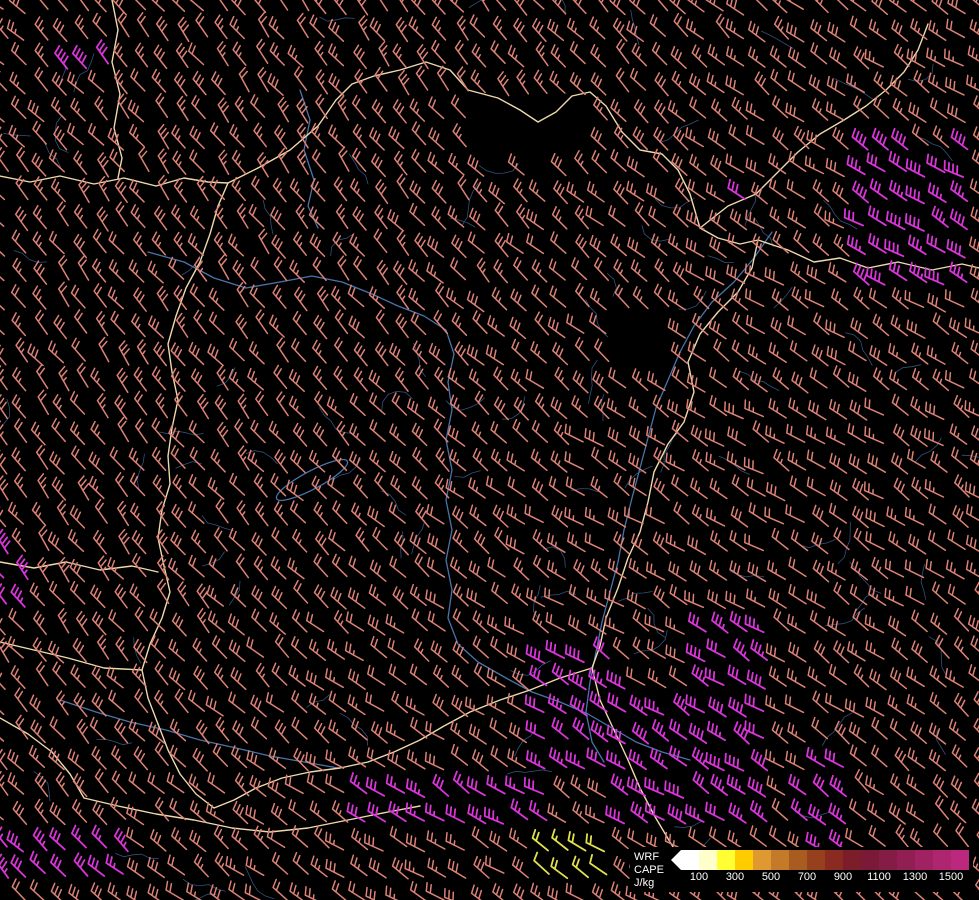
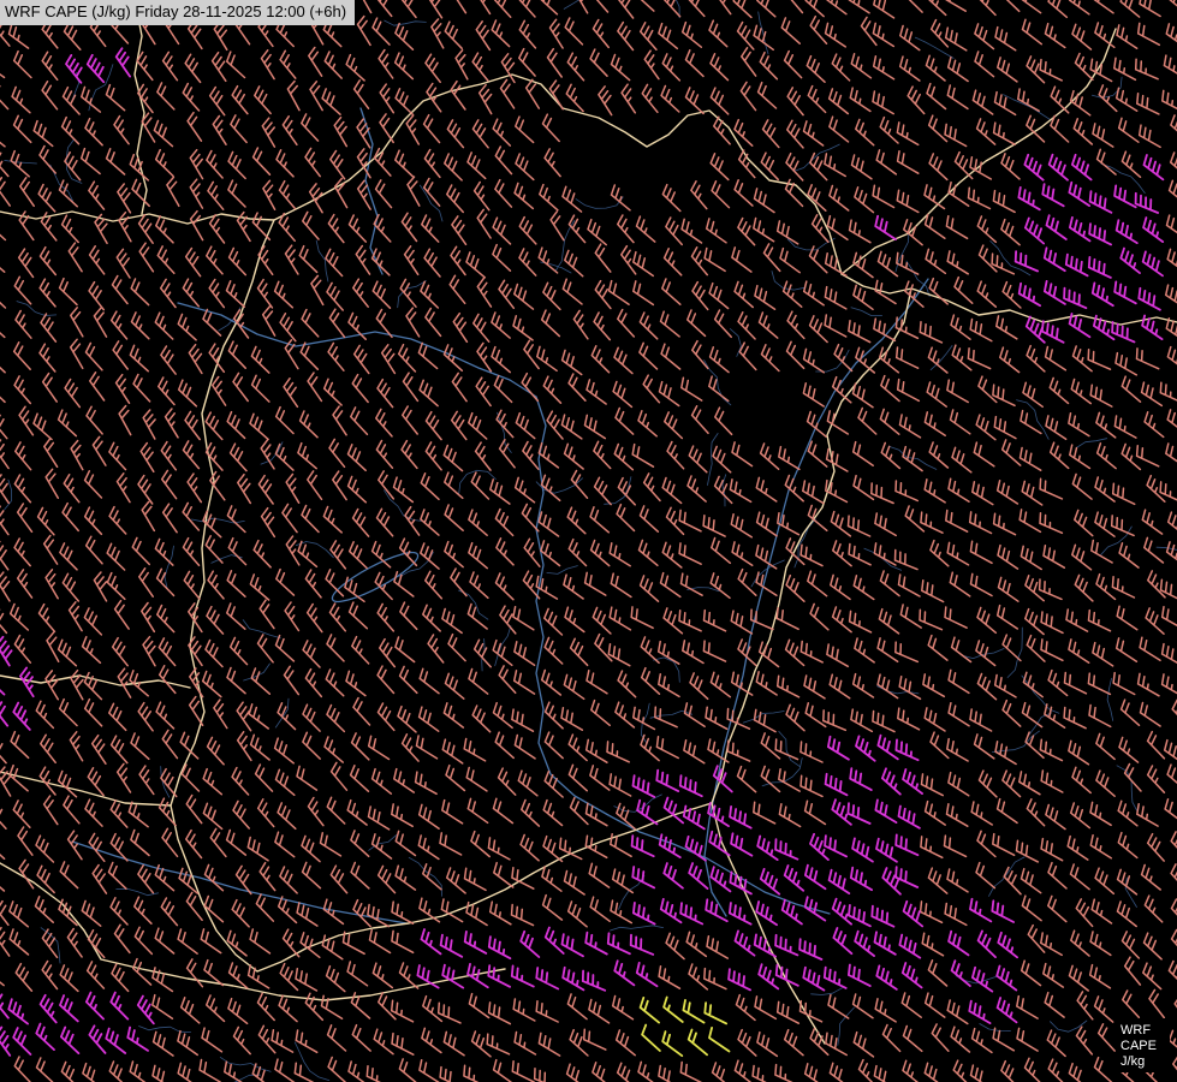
+ WRF CAPE (J/kg) Friday 28-11-2025 12:00 (+6h)
  WRF
  CAPE
  J/kg
- 100
- 300
- 500
- 700
- 900
- 1100
- 1300
- 1500
